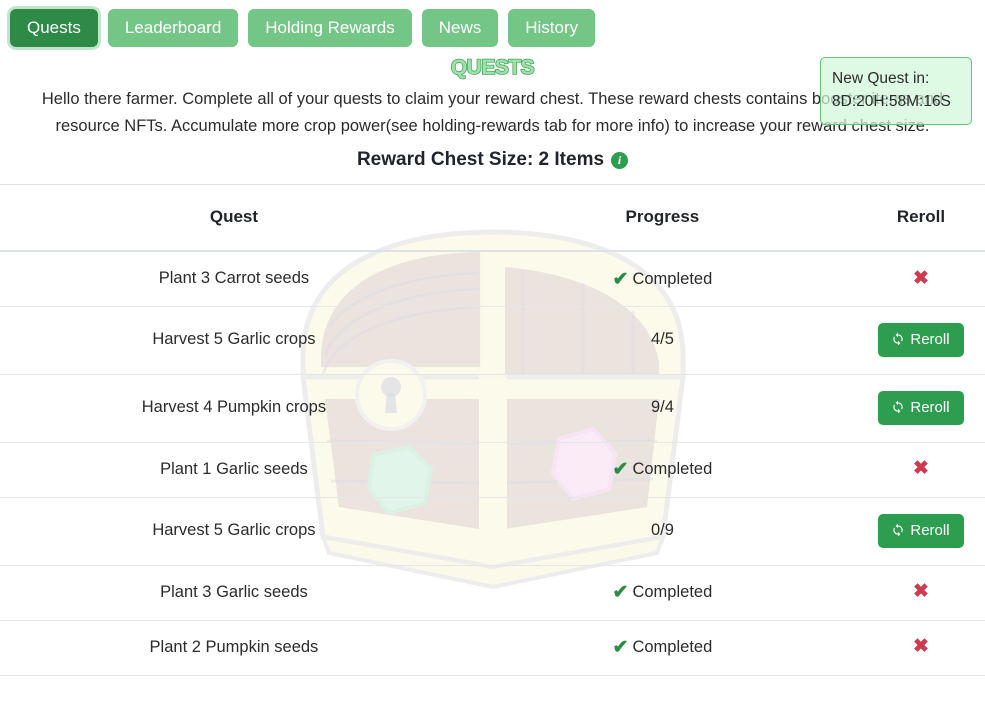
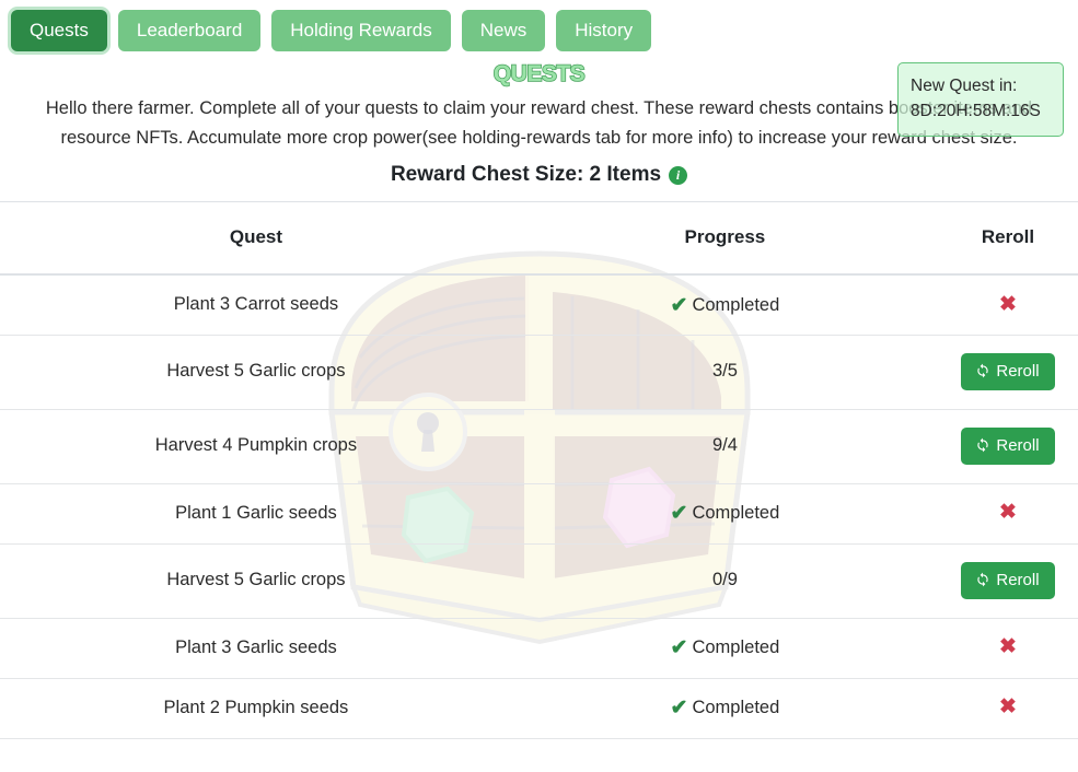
  Quests
  Leaderboard
  Holding Rewards
  News
  History
  New Quest in:
  8D:20H:58M:16S
  QUESTS
  Hello there farmer. Complete all of your quests to claim your reward chest. These reward chests contains booster items and resource NFTs. Accumulate more crop power(see holding-rewards tab for more info) to increase your reward chest size.
  Reward Chest Size: 2 Items
  i
  Quest	Progress	Reroll
  Plant 3 Carrot seeds	✔ Completed	✖
- Harvest 5 Garlic crops	4/5	Reroll
+ Harvest 5 Garlic crops	3/5	Reroll
  Harvest 4 Pumpkin crops	9/4	Reroll
  Plant 1 Garlic seeds	✔ Completed	✖
  Harvest 5 Garlic crops	0/9	Reroll
  Plant 3 Garlic seeds	✔ Completed	✖
  Plant 2 Pumpkin seeds	✔ Completed	✖
